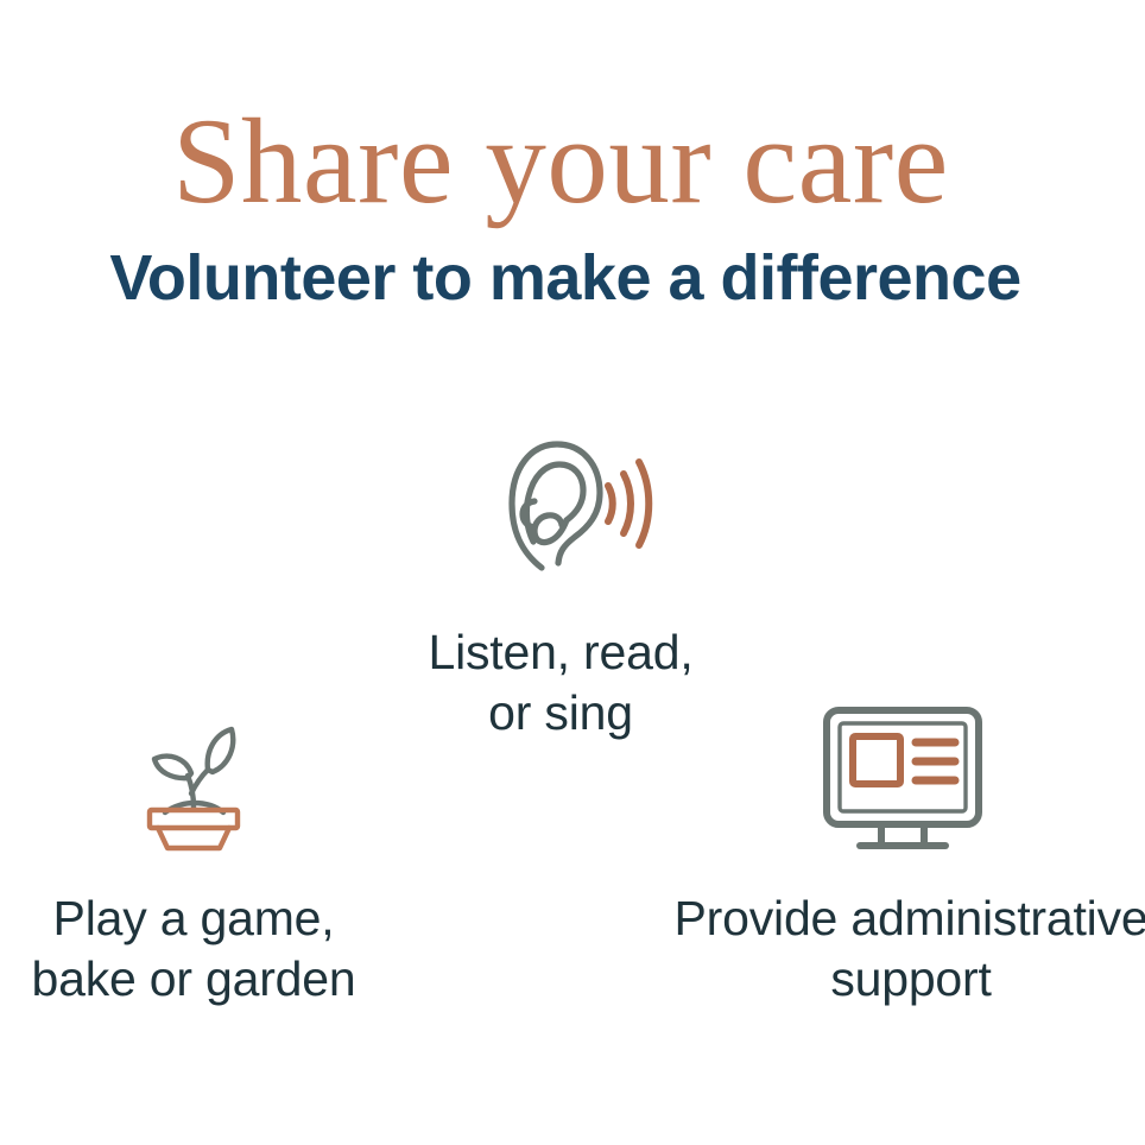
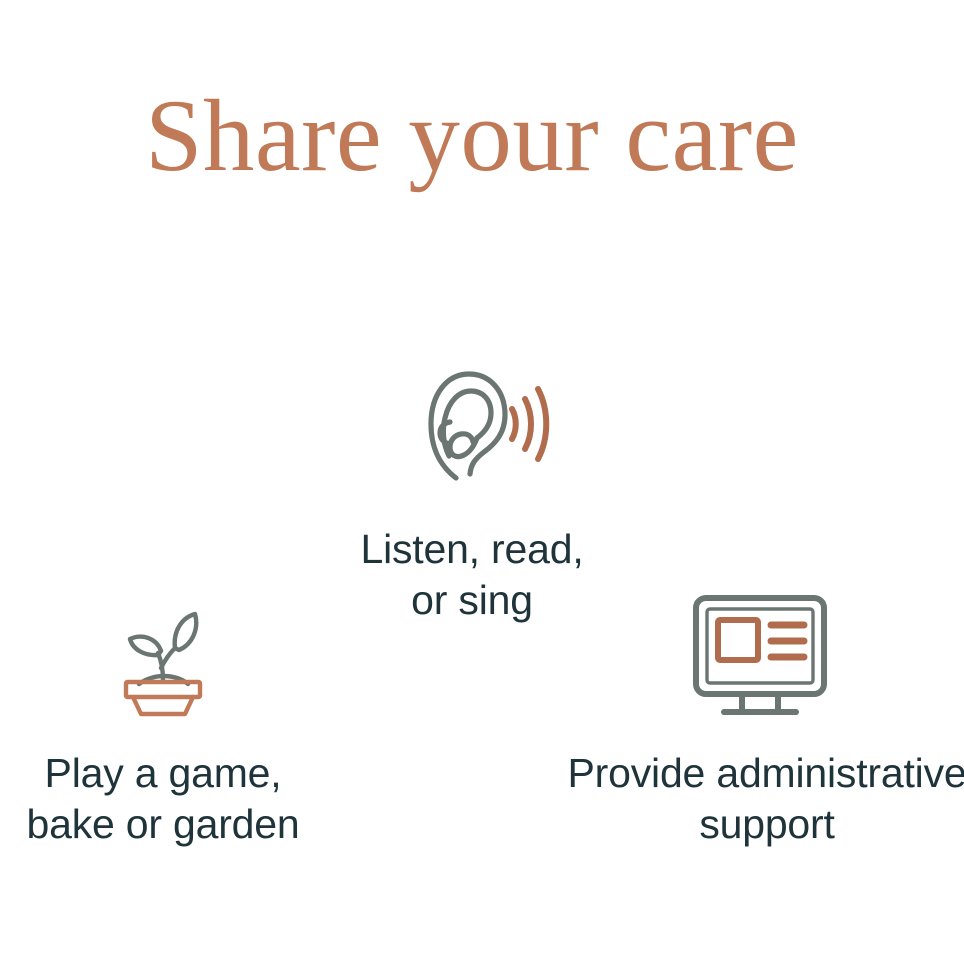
  Share your care
- Volunteer to make a difference
  Listen, read,
  or sing
  Play a game,
  bake or garden
  Provide administrative
  support
